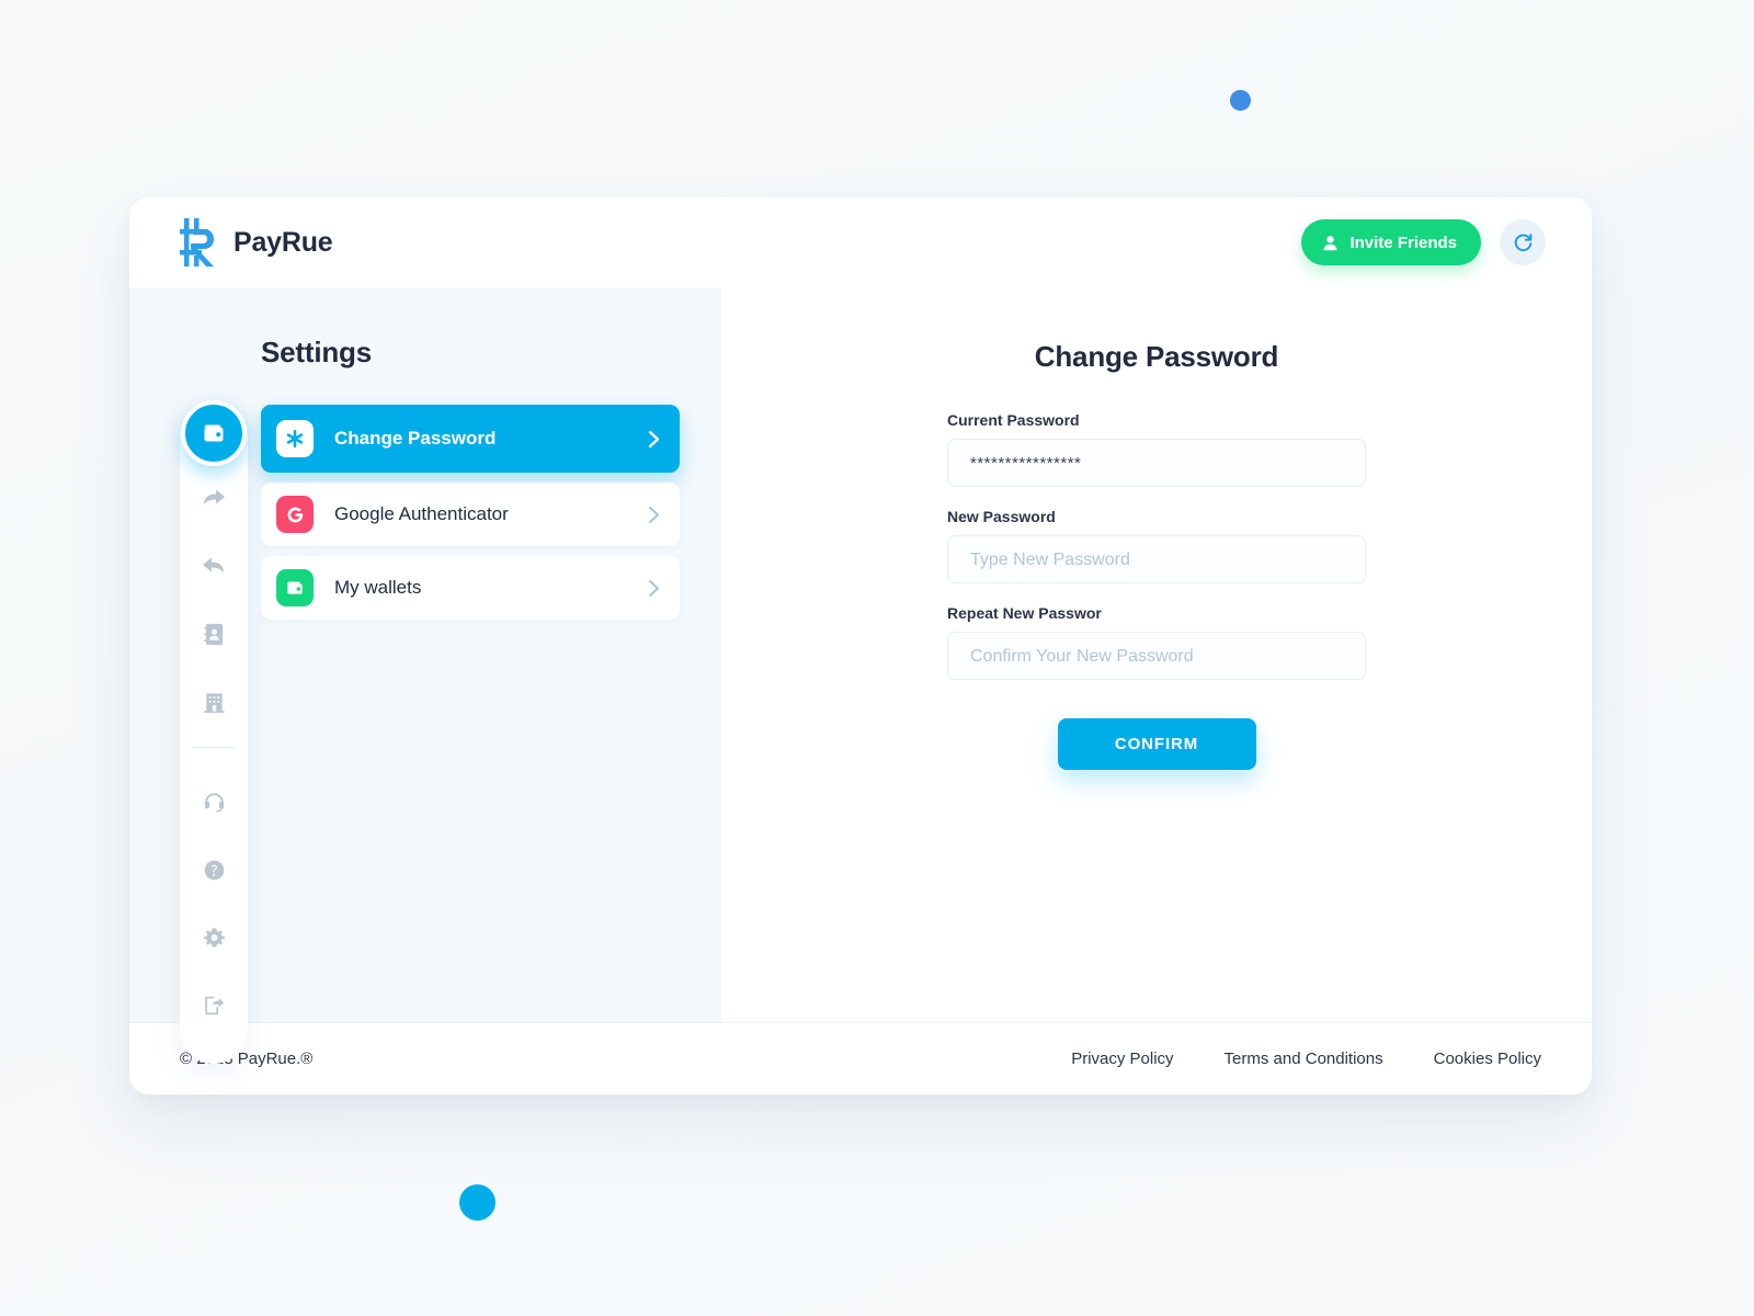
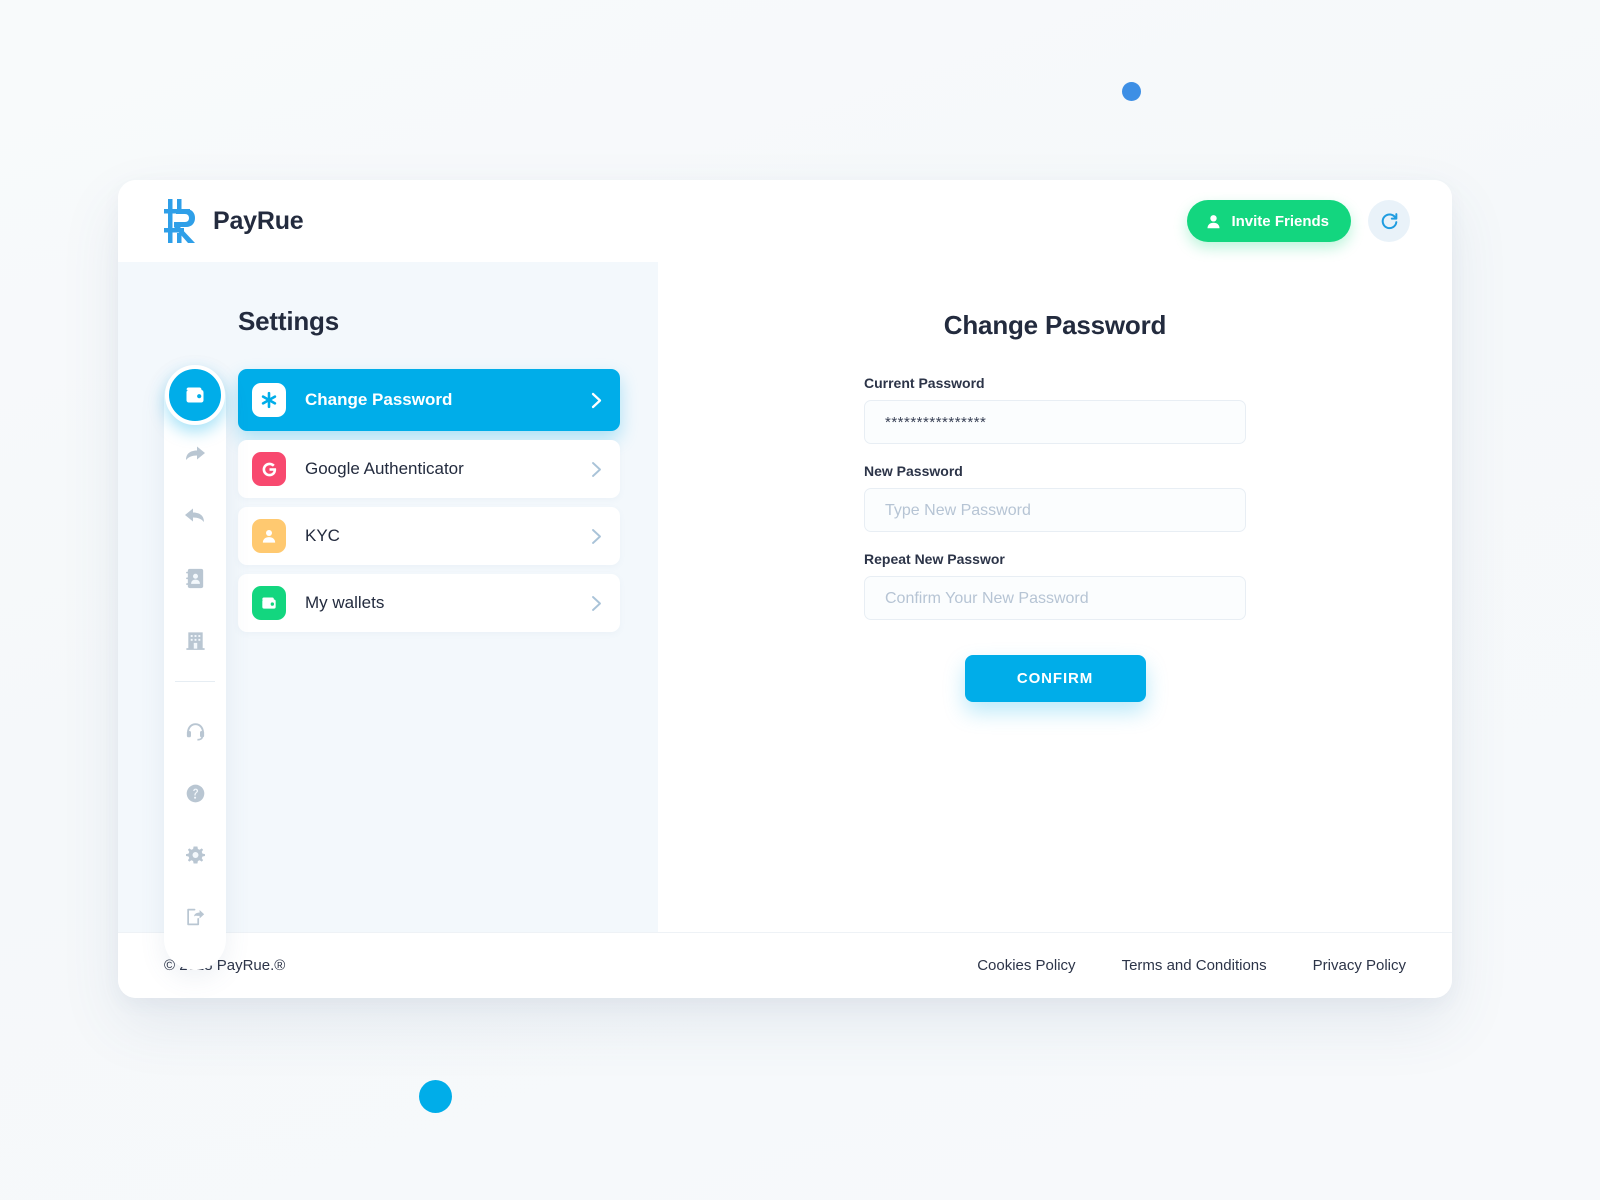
  PayRue
  Invite Friends
  Settings
  Change Password
  Google Authenticator
+ KYC
  My wallets
  Change Password
  Current Password
  ****************
  New Password
  Type New Password
  Repeat New Passwor
  Confirm Your New Password
  CONFIRM
- Privacy Policy
+ Cookies Policy
  Terms and Conditions
- Cookies Policy
+ Privacy Policy
